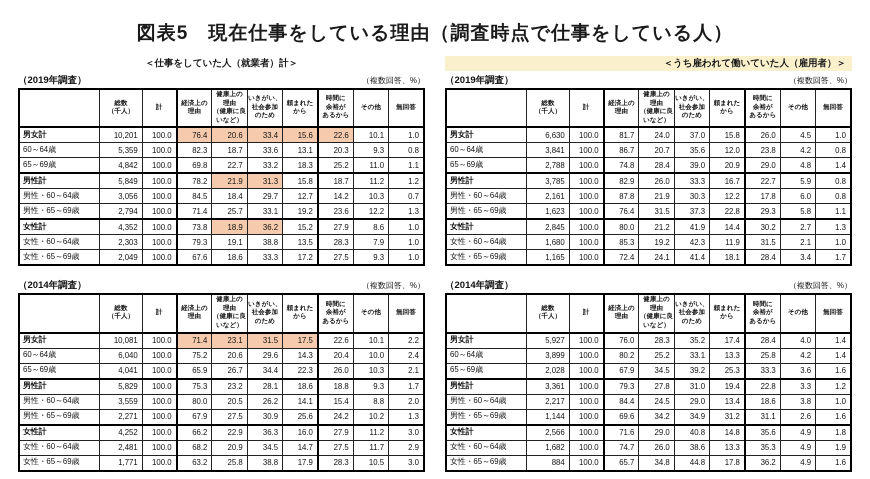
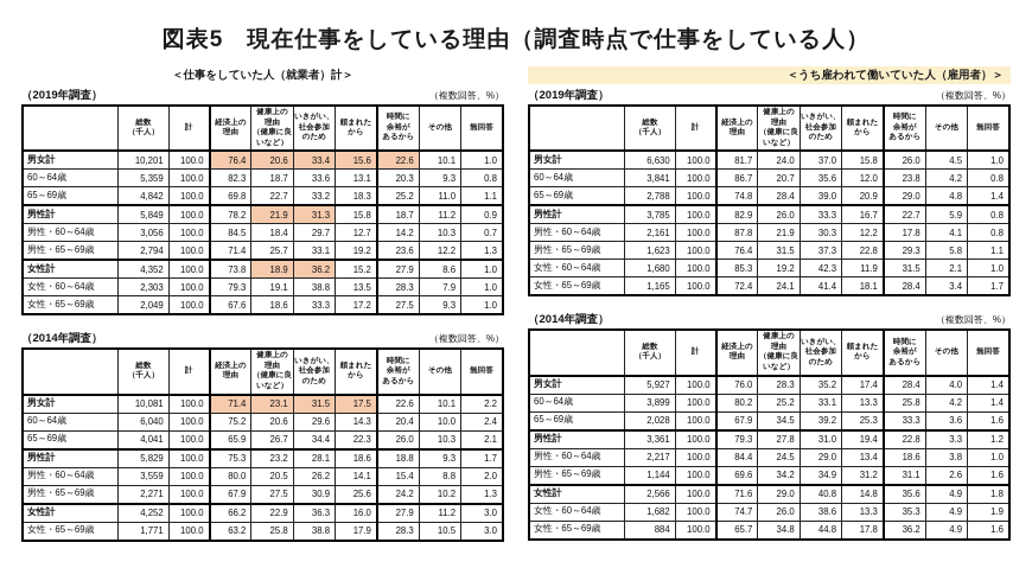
  図表5 現在仕事をしている理由（調査時点で仕事をしている人）
  ＜仕事をしていた人（就業者）計＞
  （2019年調査）
  （複数回答、%）
  男女計	10,201	100.0	76.4	20.6	33.4	15.6	22.6	10.1	1.0
  60～64歳	5,359	100.0	82.3	18.7	33.6	13.1	20.3	9.3	0.8
  65～69歳	4,842	100.0	69.8	22.7	33.2	18.3	25.2	11.0	1.1
- 男性計	5,849	100.0	78.2	21.9	31.3	15.8	18.7	11.2	1.2
+ 男性計	5,849	100.0	78.2	21.9	31.3	15.8	18.7	11.2	0.9
  男性・60～64歳	3,056	100.0	84.5	18.4	29.7	12.7	14.2	10.3	0.7
  男性・65～69歳	2,794	100.0	71.4	25.7	33.1	19.2	23.6	12.2	1.3
  女性計	4,352	100.0	73.8	18.9	36.2	15.2	27.9	8.6	1.0
  女性・60～64歳	2,303	100.0	79.3	19.1	38.8	13.5	28.3	7.9	1.0
  女性・65～69歳	2,049	100.0	67.6	18.6	33.3	17.2	27.5	9.3	1.0
  （2014年調査）
  （複数回答、%）
  男女計	10,081	100.0	71.4	23.1	31.5	17.5	22.6	10.1	2.2
  60～64歳	6,040	100.0	75.2	20.6	29.6	14.3	20.4	10.0	2.4
  65～69歳	4,041	100.0	65.9	26.7	34.4	22.3	26.0	10.3	2.1
  男性計	5,829	100.0	75.3	23.2	28.1	18.6	18.8	9.3	1.7
  男性・60～64歳	3,559	100.0	80.0	20.5	26.2	14.1	15.4	8.8	2.0
  男性・65～69歳	2,271	100.0	67.9	27.5	30.9	25.6	24.2	10.2	1.3
  女性計	4,252	100.0	66.2	22.9	36.3	16.0	27.9	11.2	3.0
- 女性・60～64歳	2,481	100.0	68.2	20.9	34.5	14.7	27.5	11.7	2.9
  女性・65～69歳	1,771	100.0	63.2	25.8	38.8	17.9	28.3	10.5	3.0
  ＜うち雇われて働いていた人（雇用者）＞
  （2019年調査）
  （複数回答、%）
  男女計	6,630	100.0	81.7	24.0	37.0	15.8	26.0	4.5	1.0
  60～64歳	3,841	100.0	86.7	20.7	35.6	12.0	23.8	4.2	0.8
  65～69歳	2,788	100.0	74.8	28.4	39.0	20.9	29.0	4.8	1.4
  男性計	3,785	100.0	82.9	26.0	33.3	16.7	22.7	5.9	0.8
- 男性・60～64歳	2,161	100.0	87.8	21.9	30.3	12.2	17.8	6.0	0.8
+ 男性・60～64歳	2,161	100.0	87.8	21.9	30.3	12.2	17.8	4.1	0.8
  男性・65～69歳	1,623	100.0	76.4	31.5	37.3	22.8	29.3	5.8	1.1
- 女性計	2,845	100.0	80.0	21.2	41.9	14.4	30.2	2.7	1.3
  女性・60～64歳	1,680	100.0	85.3	19.2	42.3	11.9	31.5	2.1	1.0
  女性・65～69歳	1,165	100.0	72.4	24.1	41.4	18.1	28.4	3.4	1.7
  （2014年調査）
  （複数回答、%）
  男女計	5,927	100.0	76.0	28.3	35.2	17.4	28.4	4.0	1.4
  60～64歳	3,899	100.0	80.2	25.2	33.1	13.3	25.8	4.2	1.4
  65～69歳	2,028	100.0	67.9	34.5	39.2	25.3	33.3	3.6	1.6
  男性計	3,361	100.0	79.3	27.8	31.0	19.4	22.8	3.3	1.2
  男性・60～64歳	2,217	100.0	84.4	24.5	29.0	13.4	18.6	3.8	1.0
  男性・65～69歳	1,144	100.0	69.6	34.2	34.9	31.2	31.1	2.6	1.6
  女性計	2,566	100.0	71.6	29.0	40.8	14.8	35.6	4.9	1.8
  女性・60～64歳	1,682	100.0	74.7	26.0	38.6	13.3	35.3	4.9	1.9
  女性・65～69歳	884	100.0	65.7	34.8	44.8	17.8	36.2	4.9	1.6
